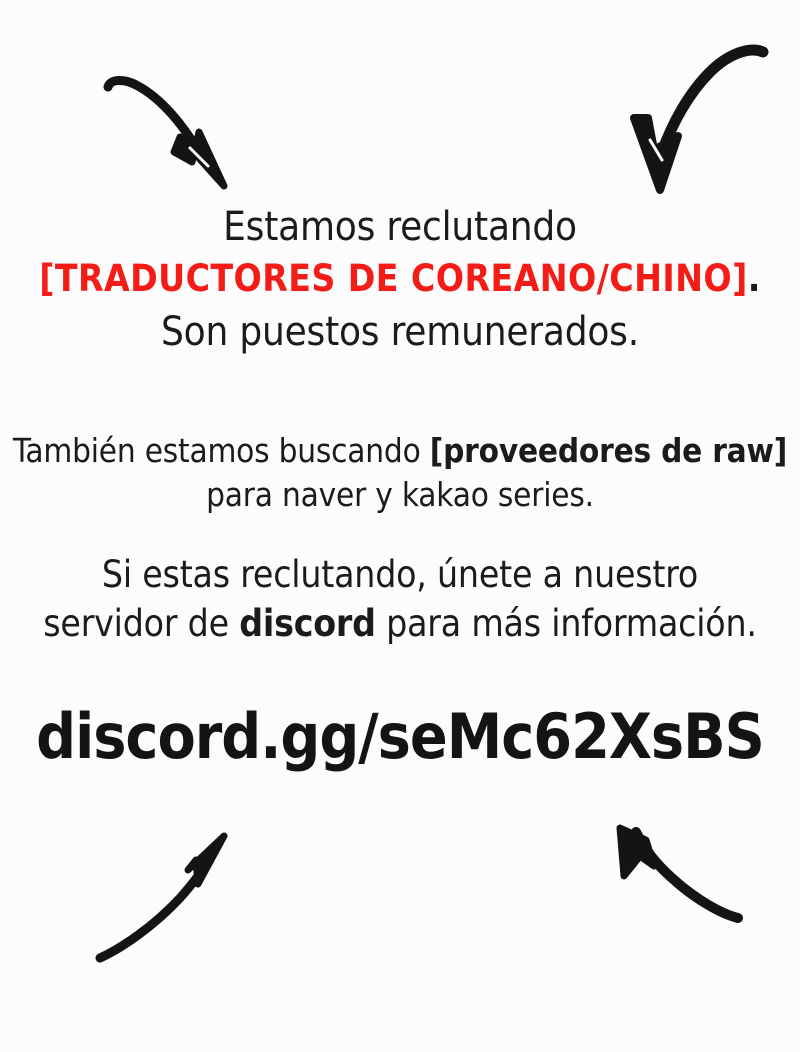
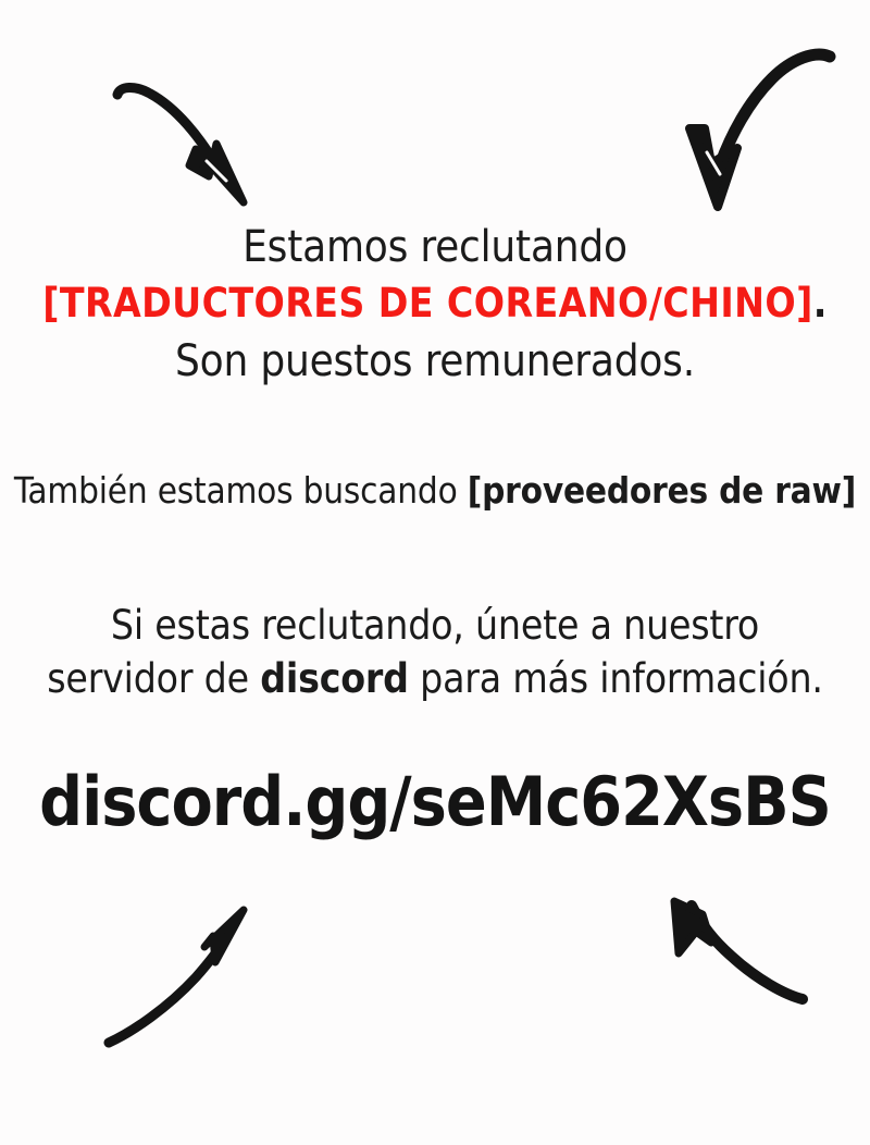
  Estamos reclutando
  [TRADUCTORES DE COREANO/CHINO].
  Son puestos remunerados.
  También estamos buscando [proveedores de raw]
- para naver y kakao series.
  Si estas reclutando, únete a nuestro
  servidor de discord para más información.
  discord.gg/seMc62XsBS
